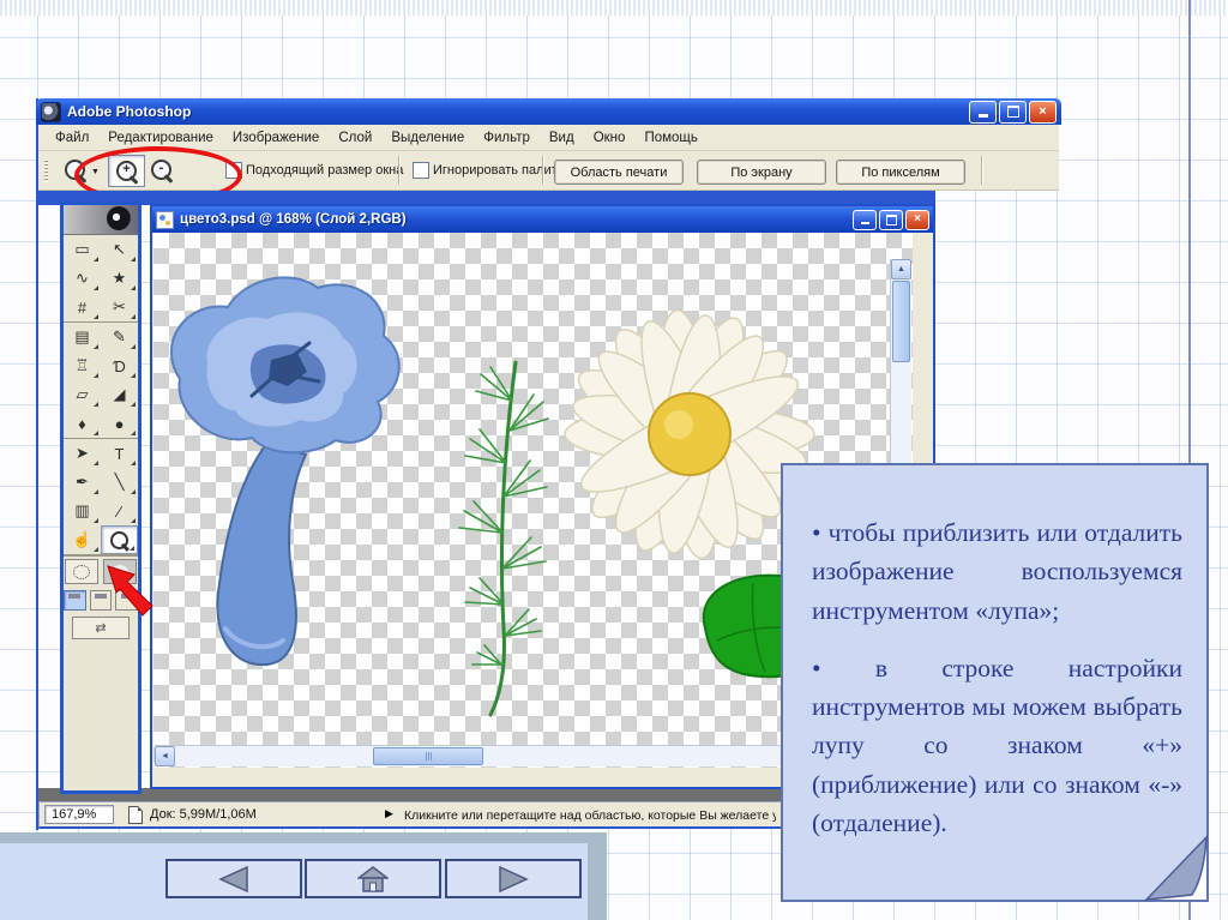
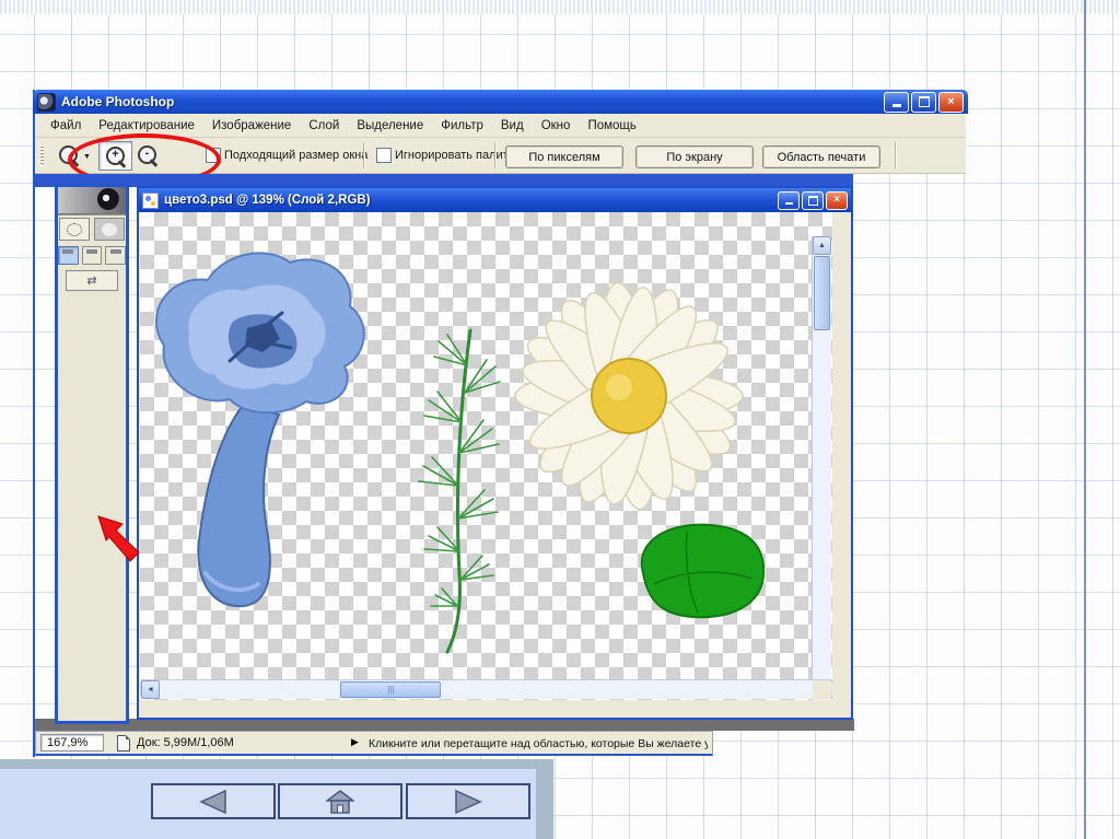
  Adobe Photoshop
  ×
  Файл
  Редактирование
  Изображение
  Слой
  Выделение
  Фильтр
  Вид
  Окно
  Помощь
  +
  -
  Подходящий размер окн
  Игнорировать пали
- Область печати
+ По пикселям
  По экрану
- По пикселям
+ Область печати
- ▭
- ↖
- ∿
- ★
- #
- ✂
- ▤
- ✎
- ♖
- Ɗ
- ▱
- ◢
- ♦
- ●
- ➤
- T
- ✒
- ╲
- ▥
- ∕
- ☝
  ⇄
- цвето3.psd @ 168% (Слой 2,RGB)
+ цвето3.psd @ 139% (Слой 2,RGB)
  ×
  167,9%
  Док: 5,99М/1,06М
  ▶
  Кликните или перетащите над областью, которые Вы желаете у
- • чтобы приблизить или отдалить изображение воспользуемся инструментом «лупа»;
- • в строке настройки инструментов мы можем выбрать лупу со знаком «+» (приближение) или со знаком «-» (отдаление).
